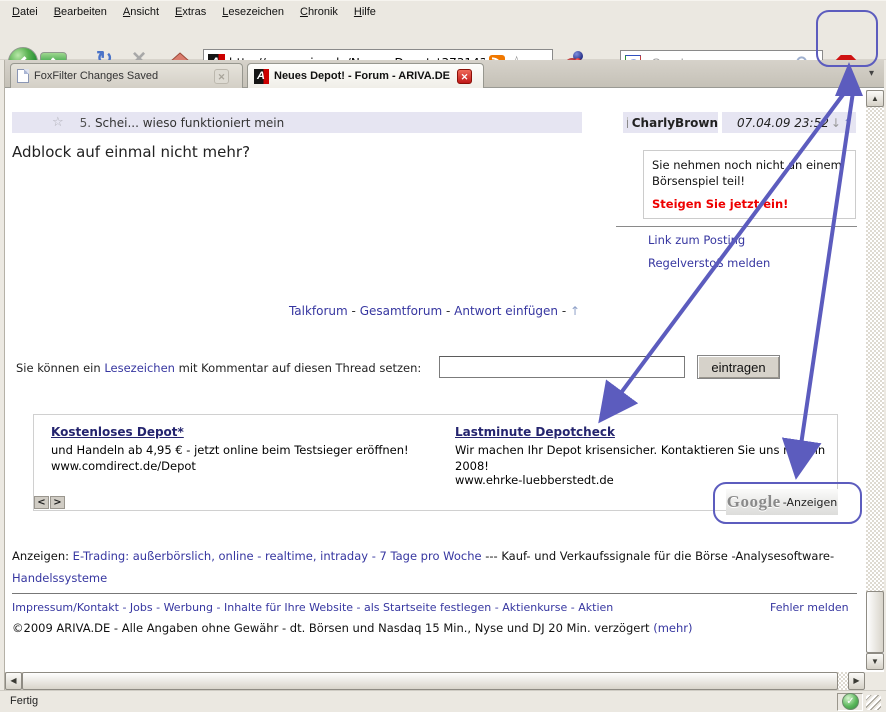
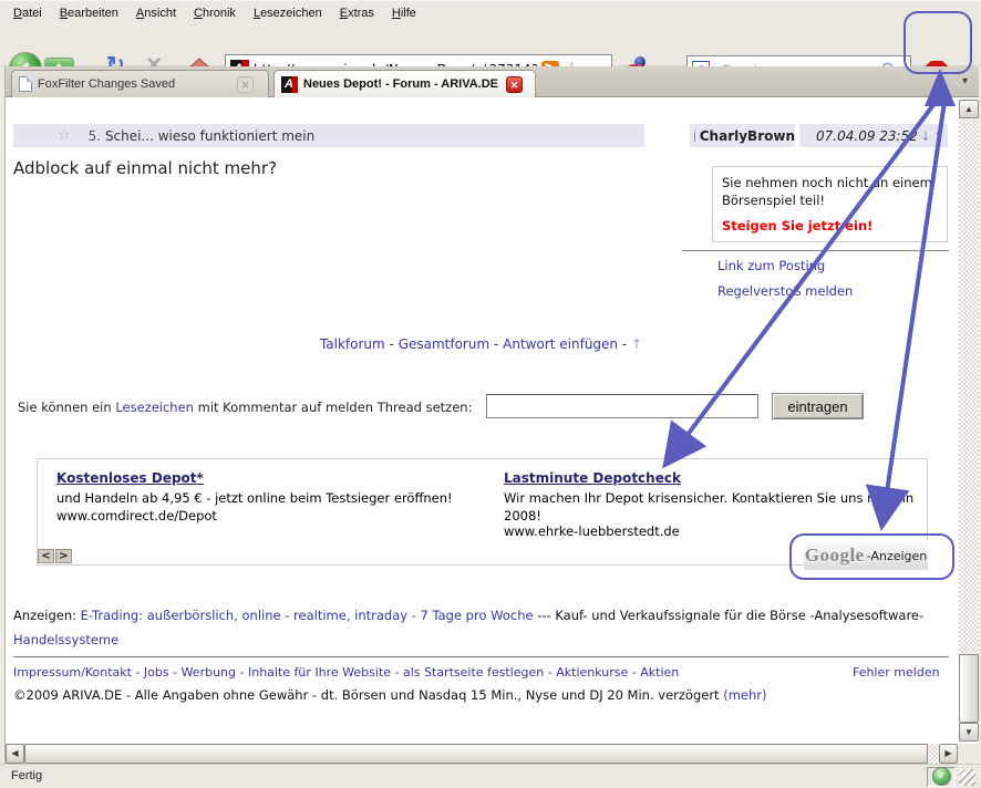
  Datei
  Bearbeiten
  Ansicht
- Extras
+ Chronik
  Lesezeichen
- Chronik
+ Extras
  Hilfe
  ↻
  ×
  FoxFilter Changes Saved
  ✕
  A
  Neues Depot! - Forum - ARIVA.DE
  ✕
  ▾
  ☆
  5. Schei... wieso funktioniert mein
  CharlyBrown
  07.04.09 23:52
  ↓
  Adblock auf einmal nicht mehr?
  Sie nehmen noch nichtn einem Börsenspiel teil!
  Steigen Sie jetzt ein!
  Link zum Postig
  Regelversto melden
  Talkforum - Gesamtforum - Antwort einfügen - ↑
- Sie können ein Lesezeichen mit Kommentar auf diesen Thread setzen:
+ Sie können ein Lesezeichen mit Kommentar auf melden Thread setzen:
  eintragen
  Kostenloses Depot*
  und Handeln ab 4,95 € - jetzt online beim Testsieger eröffnen!
  www.comdirect.de/Depot
  Lastminute Depotcheck
  Wir machen Ihr Depot krisensicher. Kontaktieren Sie uns noh in 2008!
  www.ehrke-luebberstedt.de
  <
  >
  Google
  -Anzeigen
  Anzeigen: E-Trading: außerbörslich, online - realtime, intraday - 7 Tage pro Woche --- Kauf- und Verkaufssignale für die Börse -Analysesoftware- Handelssysteme
  Impressum/Kontakt - Jobs - Werbung - Inhalte für Ihre Website - als Startseite festlegen - Aktienkurse - Aktien
  Fehler melden
  ©2009 ARIVA.DE - Alle Angaben ohne Gewähr - dt. Börsen und Nasdaq 15 Min., Nyse und DJ 20 Min. verzögert (mehr)
  ▲
  ▼
  ◀
  ▶
  Fertig
  ✓
